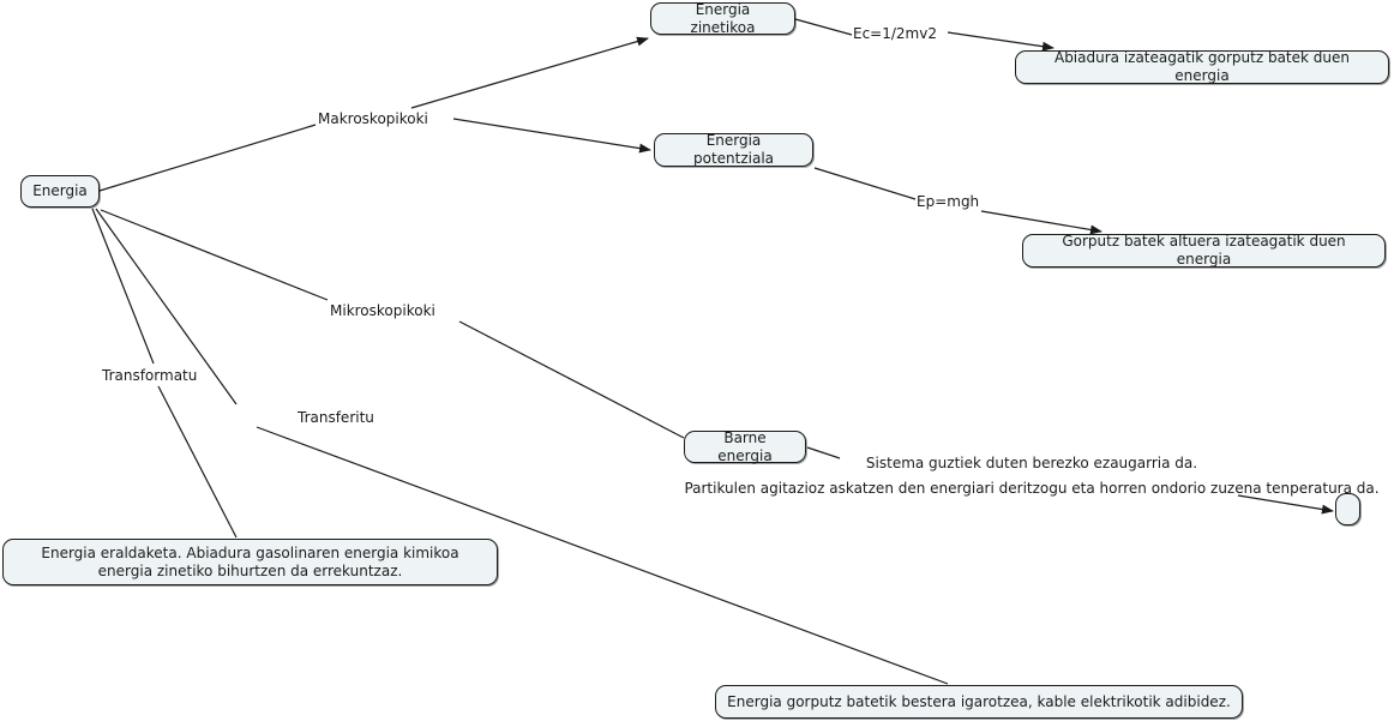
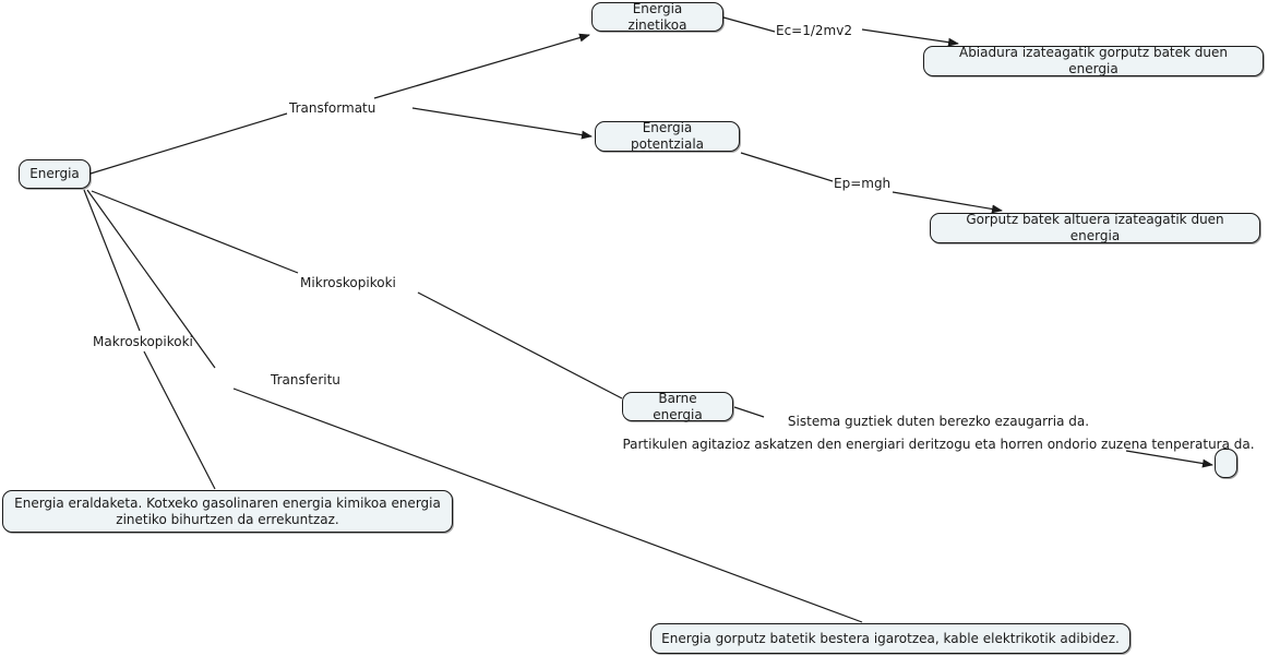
  Energia
  Energia zinetikoa
  Energia potentziala
  Abiadura izateagatik gorputz batek duen energia
  Gorputz batek altuera izateagatik duen energia
  Barne energia
- Energia eraldaketa. Abiadura gasolinaren energia kimikoa energia zinetiko bihurtzen da errekuntzaz.
+ Energia eraldaketa. Kotxeko gasolinaren energia kimikoa energia zinetiko bihurtzen da errekuntzaz.
  Energia gorputz batetik bestera igarotzea, kable elektrikotik adibidez.
- Makroskopikoki
+ Transformatu
  Mikroskopikoki
  Ec=1/2mv2
  Ep=mgh
- Transformatu
+ Makroskopikoki
  Transferitu
  Sistema guztiek duten berezko ezaugarria da.
  Partikulen agitazioz askatzen den energiari deritzogu eta horren ondorio zuzena tenperatura da.
